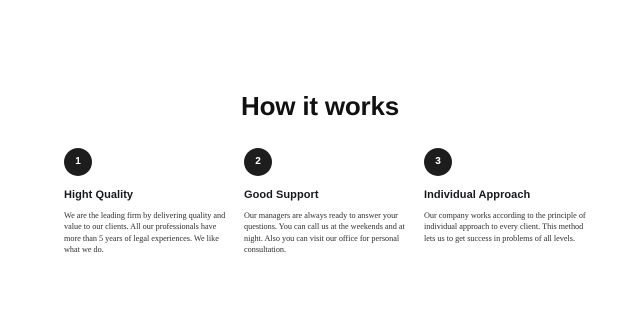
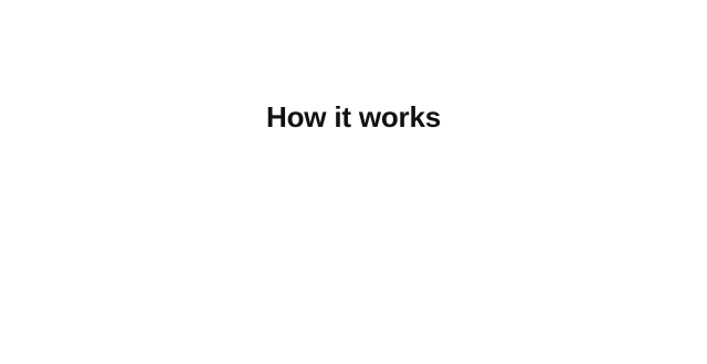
  How it works
- 1
- Hight Quality
- We are the leading firm by delivering quality and value to our clients. All our professionals have more than 5 years of legal experiences. We like what we do.
- 2
- Good Support
- Our managers are always ready to answer your questions. You can call us at the weekends and at night. Also you can visit our office for personal consultation.
- 3
- Individual Approach
- Our company works according to the principle of individual approach to every client. This method lets us to get success in problems of all levels.
